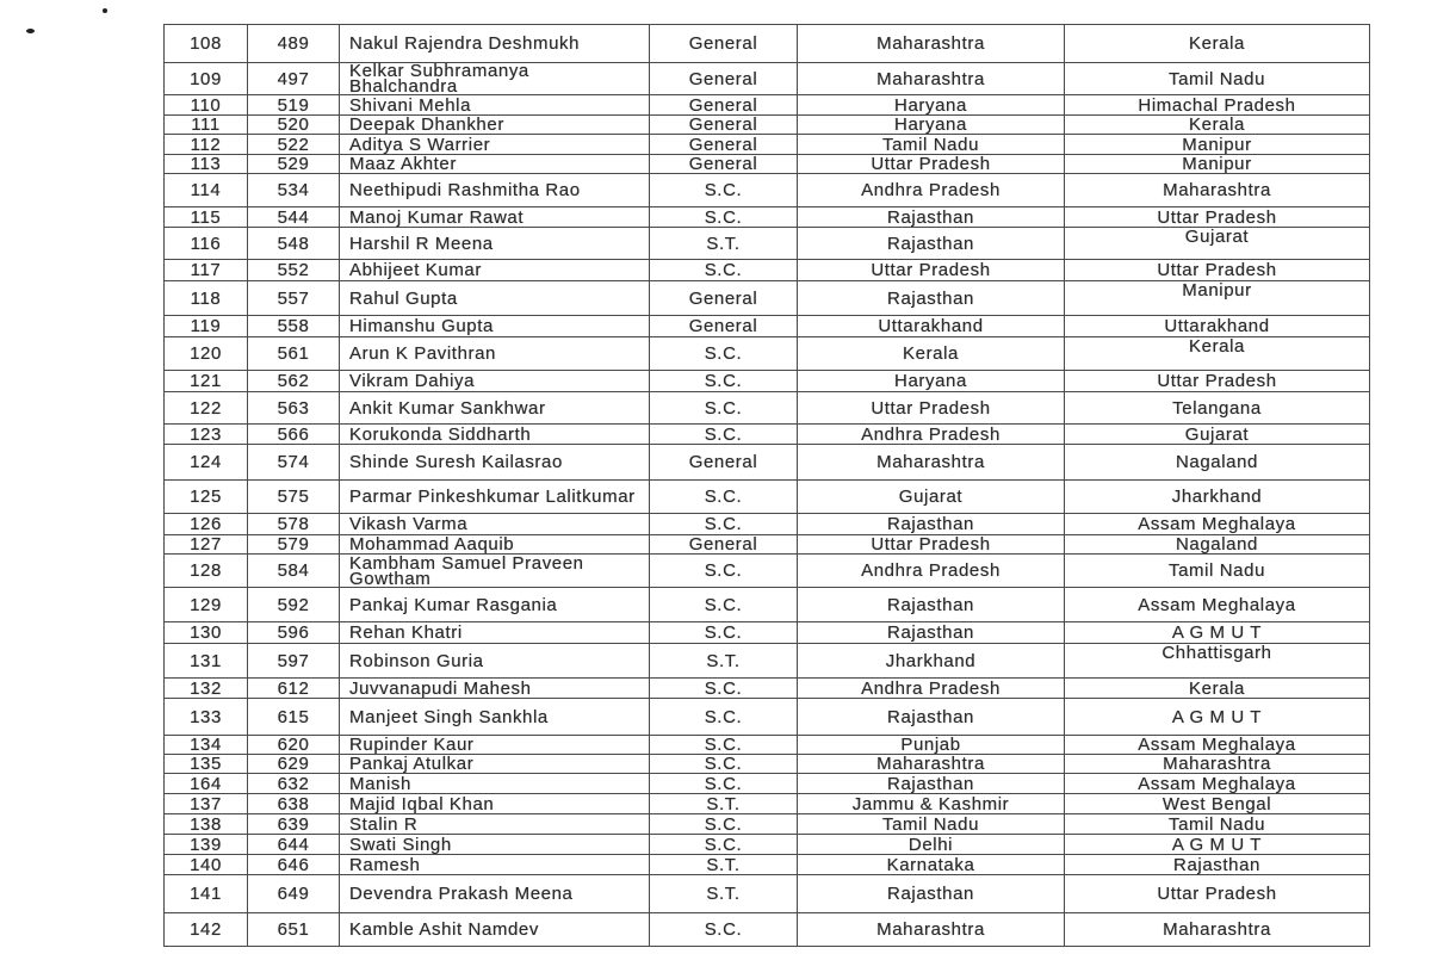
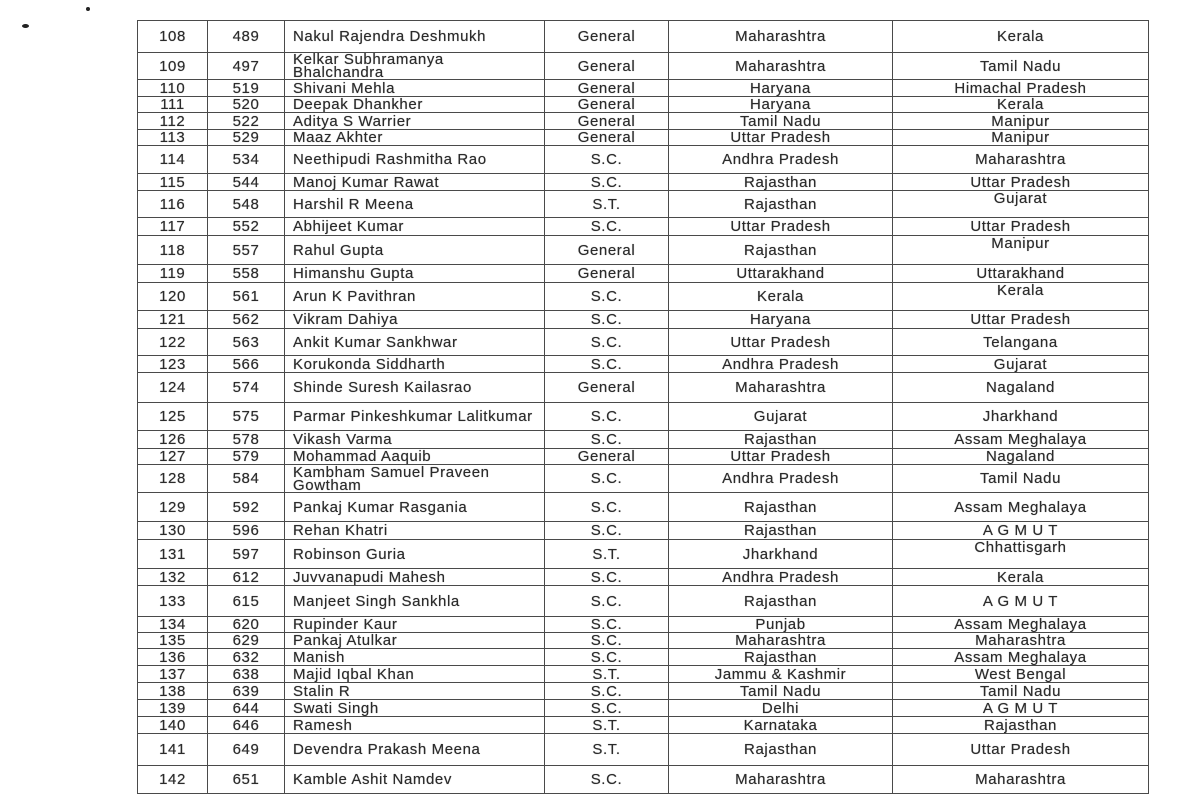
  108	489	Nakul Rajendra Deshmukh	General	Maharashtra	Kerala
  109	497	Kelkar Subhramanya Bhalchandra	General	Maharashtra	Tamil Nadu
  110	519	Shivani Mehla	General	Haryana	Himachal Pradesh
  111	520	Deepak Dhankher	General	Haryana	Kerala
  112	522	Aditya S Warrier	General	Tamil Nadu	Manipur
  113	529	Maaz Akhter	General	Uttar Pradesh	Manipur
  114	534	Neethipudi Rashmitha Rao	S.C.	Andhra Pradesh	Maharashtra
  115	544	Manoj Kumar Rawat	S.C.	Rajasthan	Uttar Pradesh
  116	548	Harshil R Meena	S.T.	Rajasthan	Gujarat
  117	552	Abhijeet Kumar	S.C.	Uttar Pradesh	Uttar Pradesh
  118	557	Rahul Gupta	General	Rajasthan	Manipur
  119	558	Himanshu Gupta	General	Uttarakhand	Uttarakhand
  120	561	Arun K Pavithran	S.C.	Kerala	Kerala
  121	562	Vikram Dahiya	S.C.	Haryana	Uttar Pradesh
  122	563	Ankit Kumar Sankhwar	S.C.	Uttar Pradesh	Telangana
  123	566	Korukonda Siddharth	S.C.	Andhra Pradesh	Gujarat
  124	574	Shinde Suresh Kailasrao	General	Maharashtra	Nagaland
  125	575	Parmar Pinkeshkumar Lalitkumar	S.C.	Gujarat	Jharkhand
  126	578	Vikash Varma	S.C.	Rajasthan	Assam Meghalaya
  127	579	Mohammad Aaquib	General	Uttar Pradesh	Nagaland
  128	584	Kambham Samuel Praveen Gowtham	S.C.	Andhra Pradesh	Tamil Nadu
  129	592	Pankaj Kumar Rasgania	S.C.	Rajasthan	Assam Meghalaya
  130	596	Rehan Khatri	S.C.	Rajasthan	A G M U T
  131	597	Robinson Guria	S.T.	Jharkhand	Chhattisgarh
  132	612	Juvvanapudi Mahesh	S.C.	Andhra Pradesh	Kerala
  133	615	Manjeet Singh Sankhla	S.C.	Rajasthan	A G M U T
  134	620	Rupinder Kaur	S.C.	Punjab	Assam Meghalaya
  135	629	Pankaj Atulkar	S.C.	Maharashtra	Maharashtra
- 164	632	Manish	S.C.	Rajasthan	Assam Meghalaya
+ 136	632	Manish	S.C.	Rajasthan	Assam Meghalaya
  137	638	Majid Iqbal Khan	S.T.	Jammu & Kashmir	West Bengal
  138	639	Stalin R	S.C.	Tamil Nadu	Tamil Nadu
  139	644	Swati Singh	S.C.	Delhi	A G M U T
  140	646	Ramesh	S.T.	Karnataka	Rajasthan
  141	649	Devendra Prakash Meena	S.T.	Rajasthan	Uttar Pradesh
  142	651	Kamble Ashit Namdev	S.C.	Maharashtra	Maharashtra
